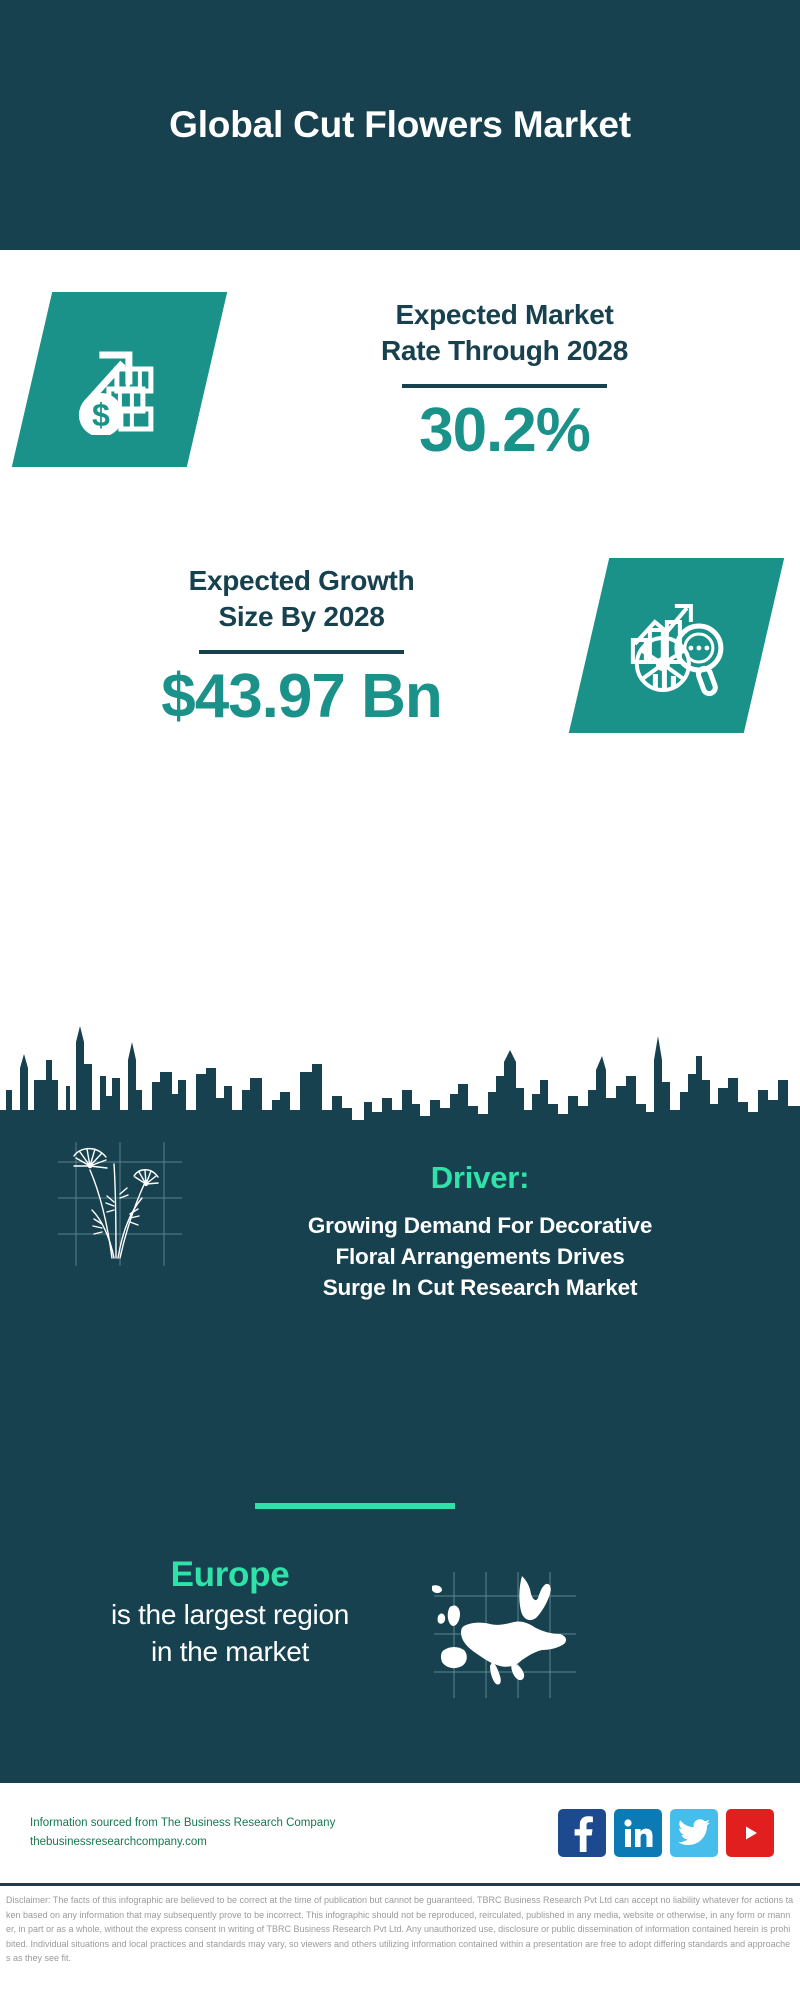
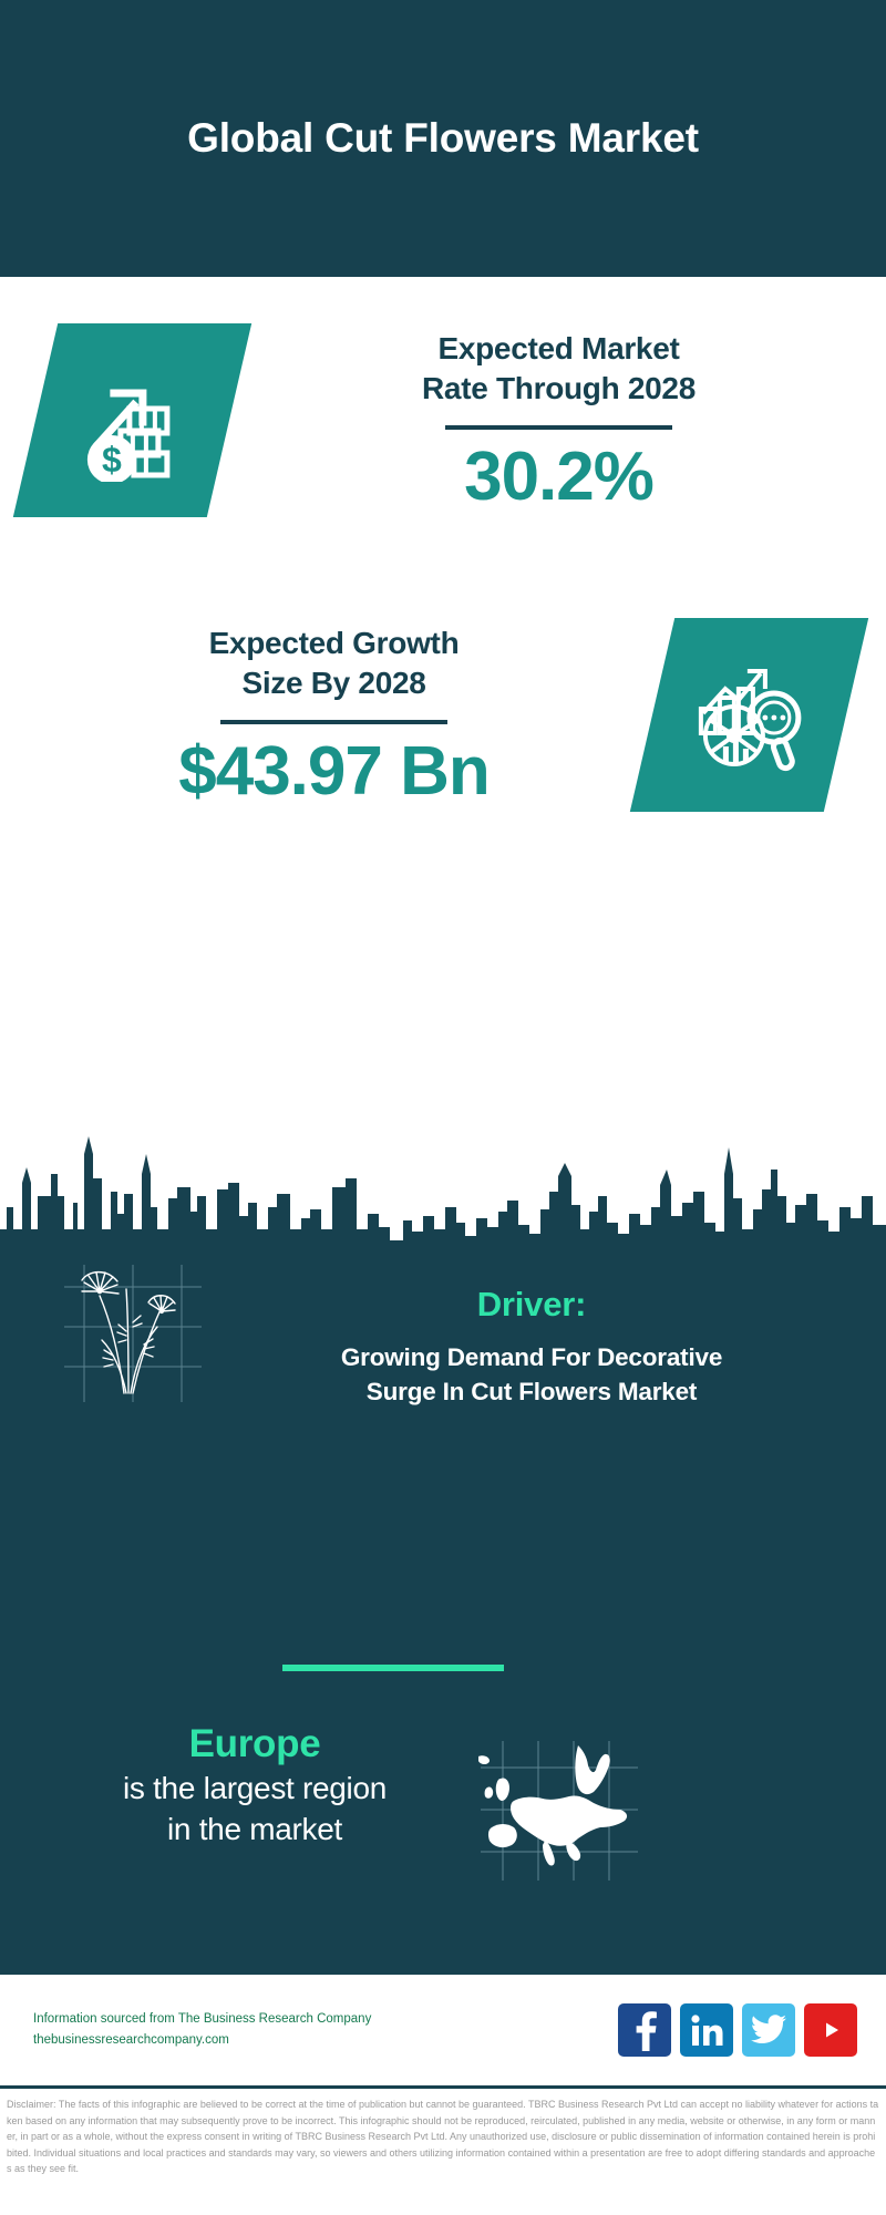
  Global Cut Flowers Market
  Expected Market
  Rate Through 2028
  30.2%
  Expected Growth
  Size By 2028
  $43.97 Bn
  Driver:
  Growing Demand For Decorative
- Floral Arrangements Drives
- Surge In Cut Research Market
+ Surge In Cut Flowers Market
  Europe
  is the largest region
  in the market
  Information sourced from The Business Research Company
  thebusinessresearchcompany.com
  Disclaimer: The facts of this infographic are believed to be correct at the time of publication but cannot be guaranteed. TBRC Business Research Pvt Ltd can accept no liability whatever for actions taken based on any information that may subsequently prove to be incorrect. This infographic should not be reproduced, reirculated, published in any media, website or otherwise, in any form or manner, in part or as a whole, without the express consent in writing of TBRC Business Research Pvt Ltd. Any unauthorized use, disclosure or public dissemination of information contained herein is prohibited. Individual situations and local practices and standards may vary, so viewers and others utilizing information contained within a presentation are free to adopt differing standards and approaches as they see fit.
